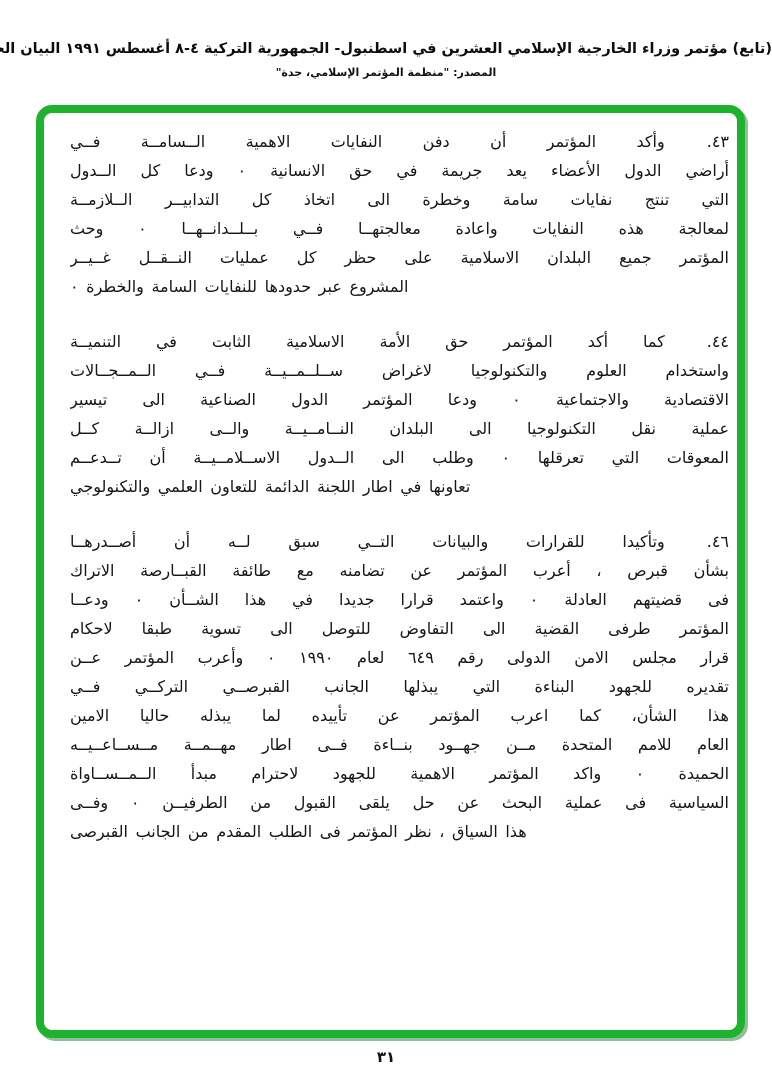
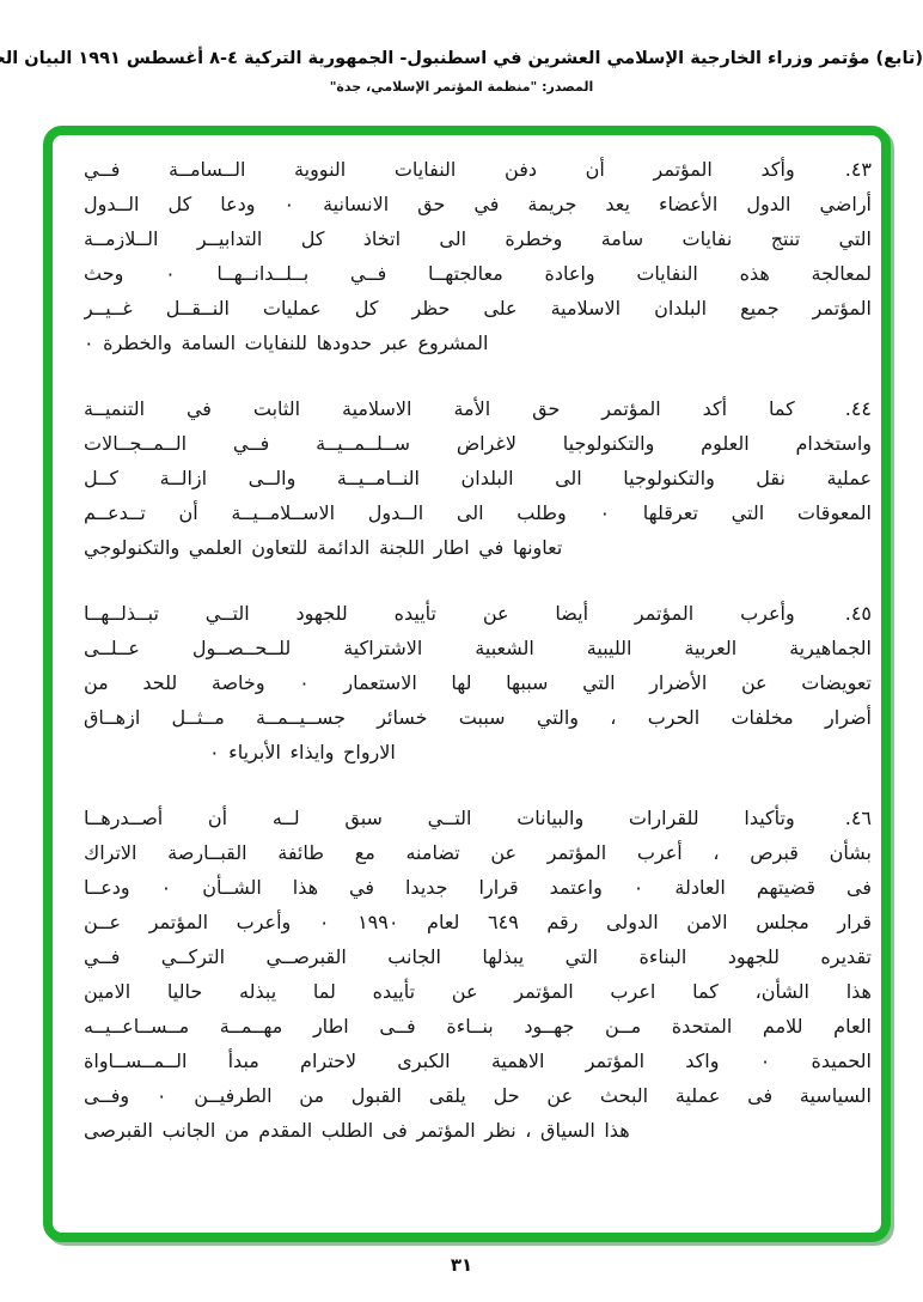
  (تابع) مؤتمر وزراء الخارجية الإسلامي العشرين في اسطنبول- الجمهورية التركية ٤-٨ أغسطس ١٩٩١ البيان ال
  المصدر: "منظمة المؤتمر الإسلامي، جدة"
- ٤٣.وأكد المؤتمر أن دفن النفايات الاهمية الــسامــة فــي
+ ٤٣.وأكد المؤتمر أن دفن النفايات النووية الــسامــة فــي
  أراضي الدول الأعضاء يعد جريمة في حق الانسانية ٠ ودعا كل الــدول
  التي تنتج نفايات سامة وخطرة الى اتخاذ كل التدابيــر الــلازمــة
  لمعالجة هذه النفايات واعادة معالجتهــا فــي بــلــدانــهــا ٠ وحث
  المؤتمر جميع البلدان الاسلامية على حظر كل عمليات النــقــل غــيــر
  المشروع عبر حدودها للنفايات السامة والخطرة ٠
  ٤٤.كما أكد المؤتمر حق الأمة الاسلامية الثابت في التنميــة
  واستخدام العلوم والتكنولوجيا لاغراض ســلــمــيــة فــي الــمــجــالات
- الاقتصادية والاجتماعية ٠ ودعا المؤتمر الدول الصناعية الى تيسير
- عملية نقل التكنولوجيا الى البلدان النــامــيــة والــى ازالــة كــل
+ عملية نقل والتكنولوجيا الى البلدان النــامــيــة والــى ازالــة كــل
  المعوقات التي تعرقلها ٠ وطلب الى الــدول الاســلامــيــة أن تــدعــم
  تعاونها في اطار اللجنة الدائمة للتعاون العلمي والتكنولوجي
+ ٤٥.وأعرب المؤتمر أيضا عن تأييده للجهود التــي تبــذلــهــا
+ الجماهيرية العربية الليبية الشعبية الاشتراكية للــحــصــول عــلــى
+ تعويضات عن الأضرار التي سببها لها الاستعمار ٠ وخاصة للحد من
+ أضرار مخلفات الحرب ، والتي سببت خسائر جســيــمــة مــثــل ازهــاق
+ الارواح وايذاء الأبرياء ٠
  ٤٦.وتأكيدا للقرارات والبيانات التــي سبق لــه أن أصــدرهــا
  بشأن قبرص ، أعرب المؤتمر عن تضامنه مع طائفة القبــارصة الاتراك
  فى قضيتهم العادلة ٠ واعتمد قرارا جديدا في هذا الشــأن ٠ ودعــا
- المؤتمر طرفى القضية الى التفاوض للتوصل الى تسوية طبقا لاحكام
  قرار مجلس الامن الدولى رقم ٦٤٩ لعام ١٩٩٠ ٠ وأعرب المؤتمر عــن
  تقديره للجهود البناءة التي يبذلها الجانب القبرصــي التركــي فــي
  هذا الشأن، كما اعرب المؤتمر عن تأييده لما يبذله حاليا الامين
  العام للامم المتحدة مــن جهــود بنــاءة فــى اطار مهــمــة مــســاعــيــه
- الحميدة ٠ واكد المؤتمر الاهمية للجهود لاحترام مبدأ الــمــســاواة
+ الحميدة ٠ واكد المؤتمر الاهمية الكبرى لاحترام مبدأ الــمــســاواة
  السياسية فى عملية البحث عن حل يلقى القبول من الطرفيــن ٠ وفــى
  هذا السياق ، نظر المؤتمر فى الطلب المقدم من الجانب القبرصى
  ٣١
